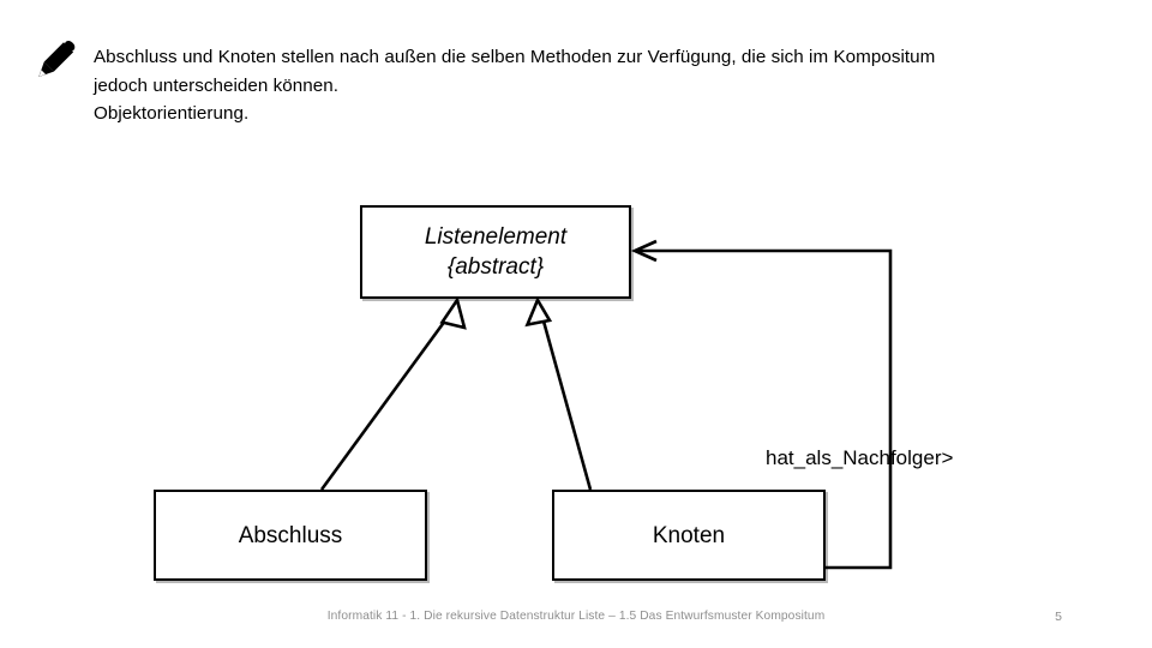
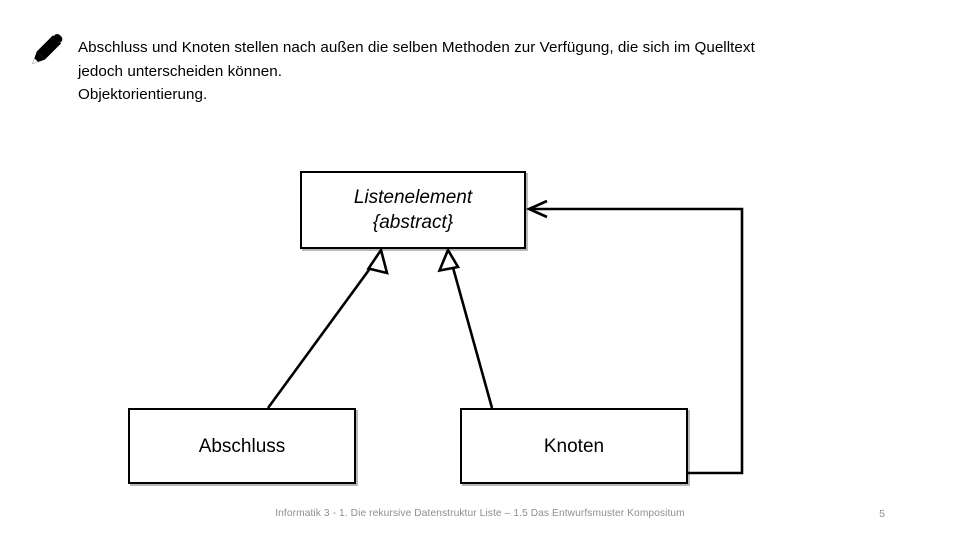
- Abschluss und Knoten stellen nach außen die selben Methoden zur Verfügung, die sich im Kompositum
+ Abschluss und Knoten stellen nach außen die selben Methoden zur Verfügung, die sich im Quelltext
  jedoch unterscheiden können.
  Objektorientierung.
  Listenelement
  {abstract}
  Abschluss
  Knoten
- hat_als_Nachfolger>
- Informatik 11 - 1. Die rekursive Datenstruktur Liste – 1.5 Das Entwurfsmuster Kompositum
+ Informatik 3 - 1. Die rekursive Datenstruktur Liste – 1.5 Das Entwurfsmuster Kompositum
  5
